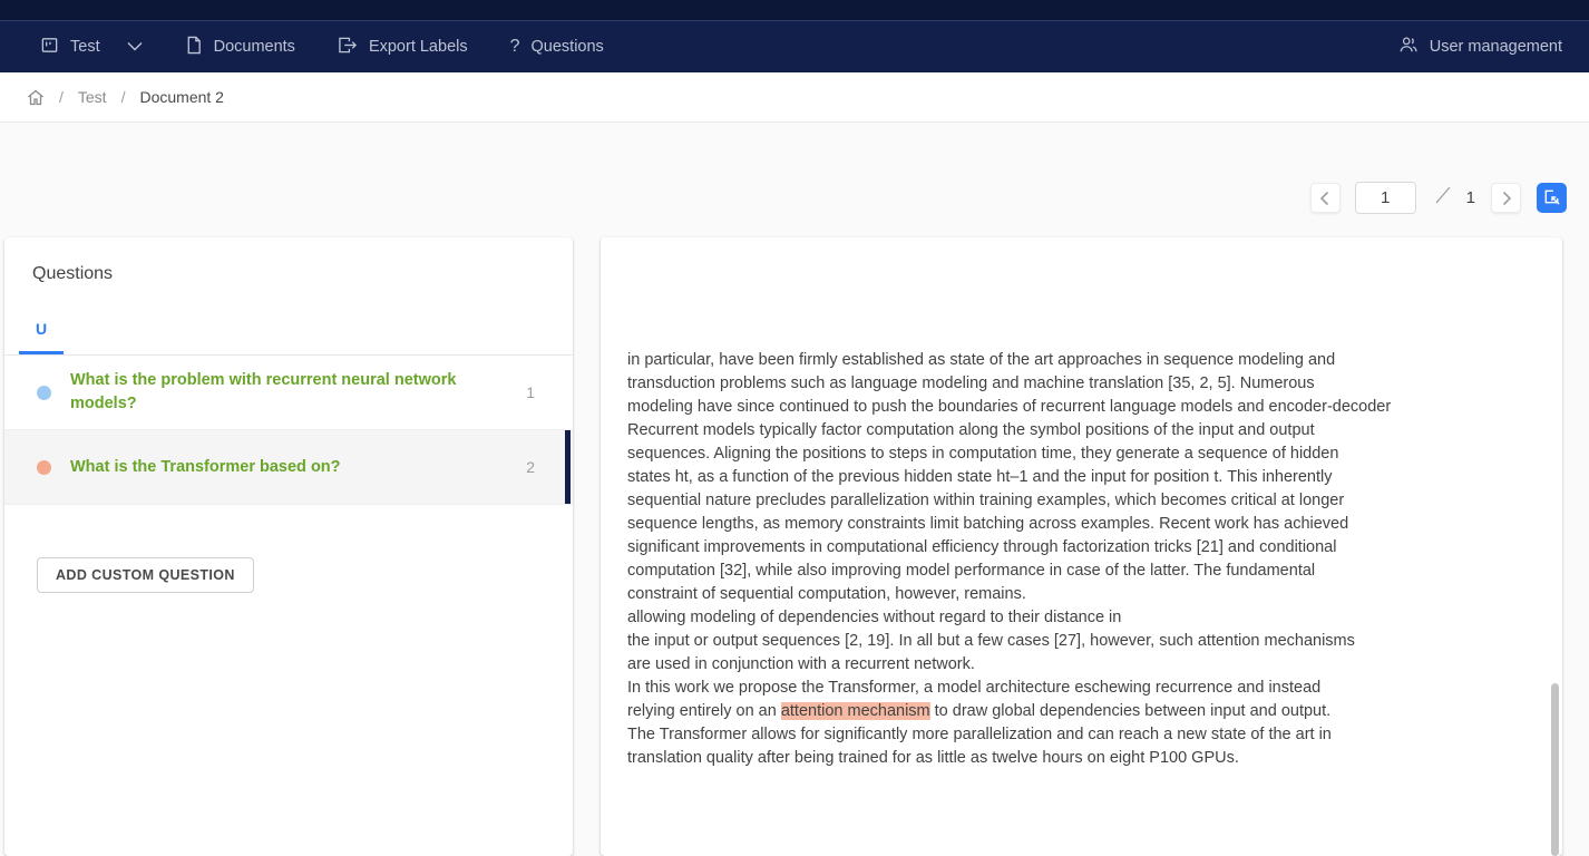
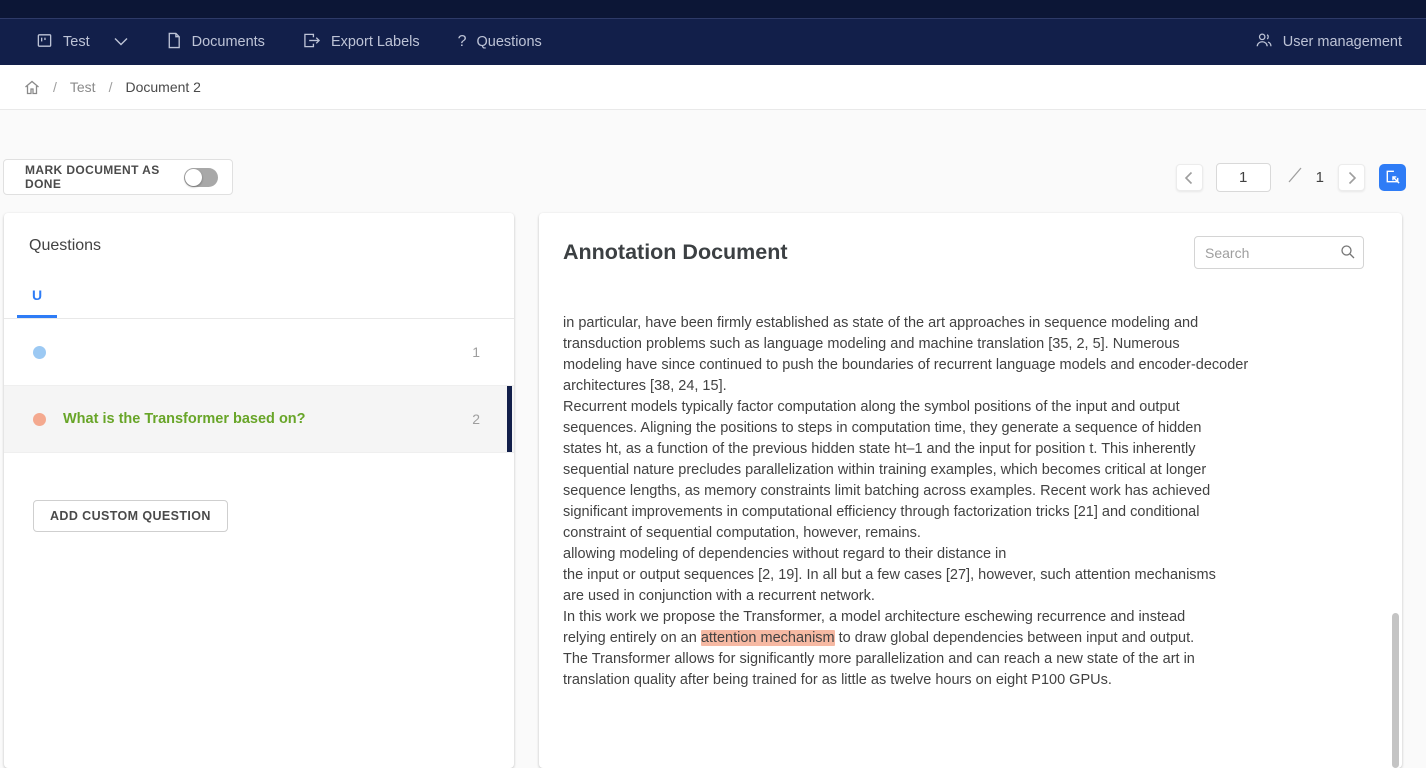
  Test
  Documents
  Export Labels
  ?
  Questions
  User management
  /
  Test
  /
  Document 2
+ MARK DOCUMENT AS DONE
  1
  1
  Questions
  U
- What is the problem with recurrent neural network models?
  1
  What is the Transformer based on?
  2
  ADD CUSTOM QUESTION
+ Annotation Document
+ Search
  in particular, have been firmly established as state of the art approaches in sequence modeling and
  transduction problems such as language modeling and machine translation [35, 2, 5]. Numerous
  modeling have since continued to push the boundaries of recurrent language models and encoder-decoder
+ architectures [38, 24, 15].
  Recurrent models typically factor computation along the symbol positions of the input and output
  sequences. Aligning the positions to steps in computation time, they generate a sequence of hidden
  states ht, as a function of the previous hidden state ht–1 and the input for position t. This inherently
  sequential nature precludes parallelization within training examples, which becomes critical at longer
  sequence lengths, as memory constraints limit batching across examples. Recent work has achieved
  significant improvements in computational efficiency through factorization tricks [21] and conditional
- computation [32], while also improving model performance in case of the latter. The fundamental
  constraint of sequential computation, however, remains.
  allowing modeling of dependencies without regard to their distance in
  the input or output sequences [2, 19]. In all but a few cases [27], however, such attention mechanisms
  are used in conjunction with a recurrent network.
  In this work we propose the Transformer, a model architecture eschewing recurrence and instead
  relying entirely on an attention mechanism to draw global dependencies between input and output.
  The Transformer allows for significantly more parallelization and can reach a new state of the art in
  translation quality after being trained for as little as twelve hours on eight P100 GPUs.
